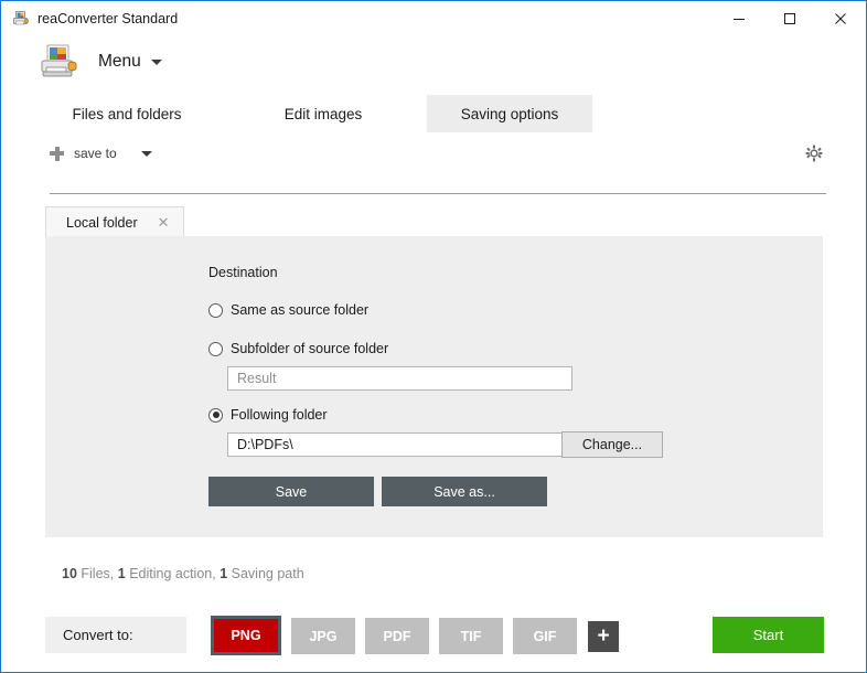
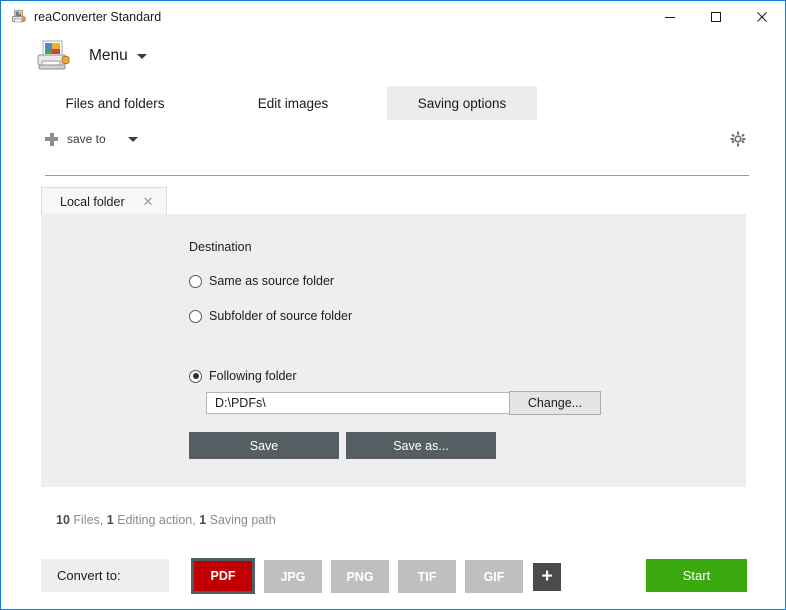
  reaConverter Standard
  Menu
  Files and folders
  Edit images
  Saving options
  save to
  Local folder
  ✕
  Destination
  Same as source folder
  Subfolder of source folder
- Result
  Following folder
  D:\PDFs\
  Change...
  Save
  Save as...
  10 Files, 1 Editing action, 1 Saving path
  Convert to:
- PNG
+ PDF
  JPG
- PDF
+ PNG
  TIF
  GIF
  +
  Start
